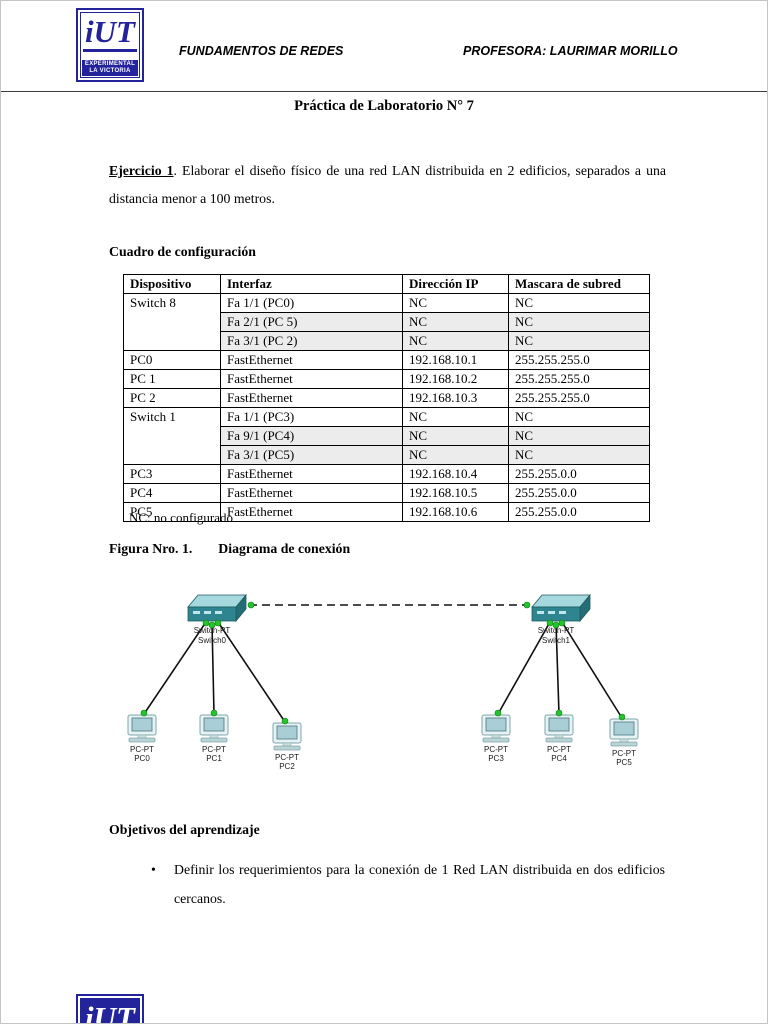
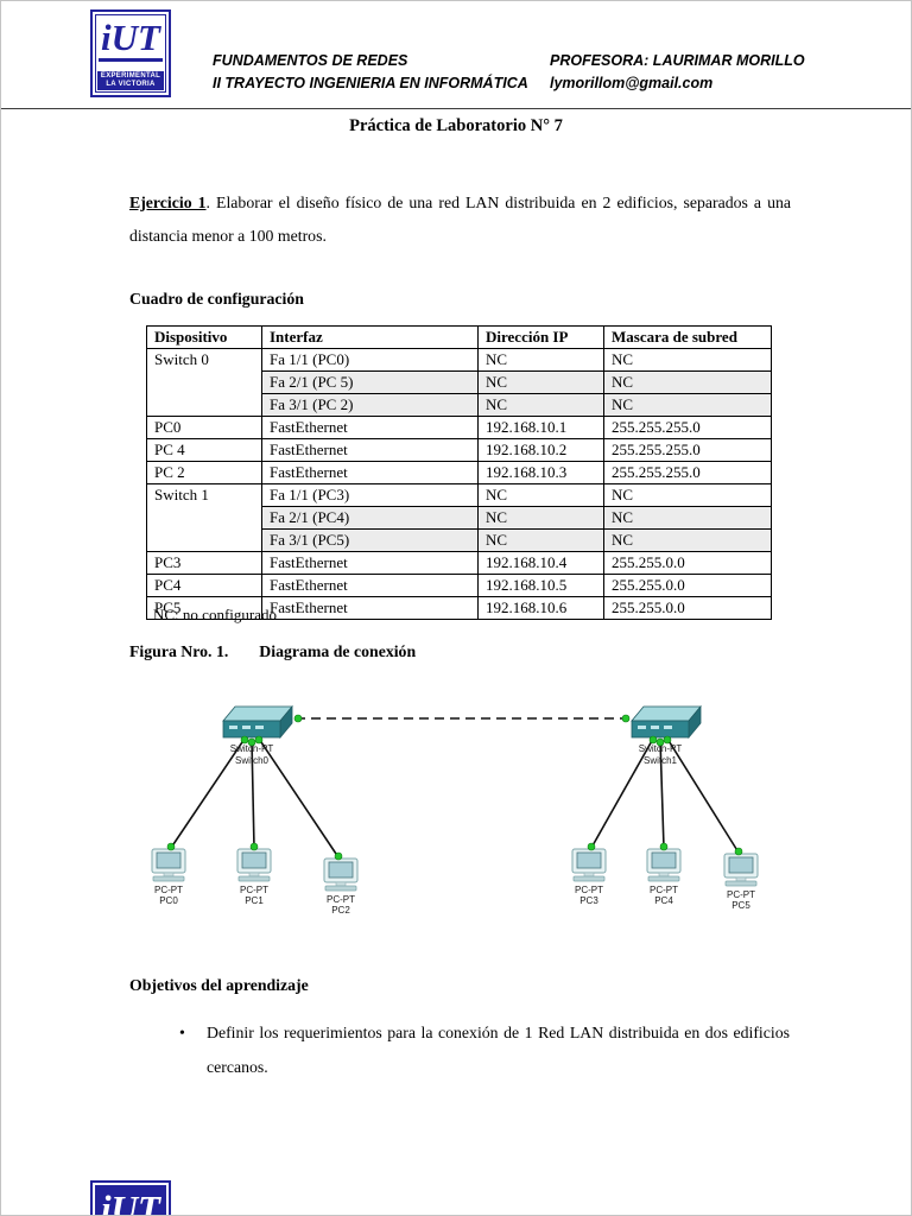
  iUT
  FUNDAMENTOS DE REDES
+ II TRAYECTO INGENIERIA EN INFORMÁTICA
  PROFESORA: LAURIMAR MORILLO
+ lymorillom@gmail.com
  Práctica de Laboratorio N° 7
  Ejercicio 1. Elaborar el diseño físico de una red LAN distribuida en 2 edificios, separados a una distancia menor a 100 metros.
  Cuadro de configuración
  Dispositivo	Interfaz	Dirección IP	Mascara de subred
- Switch 8	Fa 1/1 (PC0)	NC	NC
+ Switch 0	Fa 1/1 (PC0)	NC	NC
  Fa 2/1 (PC 5)	NC	NC
  Fa 3/1 (PC 2)	NC	NC
  PC0	FastEthernet	192.168.10.1	255.255.255.0
- PC 1	FastEthernet	192.168.10.2	255.255.255.0
+ PC 4	FastEthernet	192.168.10.2	255.255.255.0
  PC 2	FastEthernet	192.168.10.3	255.255.255.0
  Switch 1	Fa 1/1 (PC3)	NC	NC
- Fa 9/1 (PC4)	NC	NC
+ Fa 2/1 (PC4)	NC	NC
  Fa 3/1 (PC5)	NC	NC
  PC3	FastEthernet	192.168.10.4	255.255.0.0
  PC4	FastEthernet	192.168.10.5	255.255.0.0
  PC5	FastEthernet	192.168.10.6	255.255.0.0
  NC: no configurado
  Figura Nro. 1. Diagrama de conexión
  Switch-PT
  Switch0
  Switch-PT
  Switch1
  PC-PT
  PC0
  PC-PT
  PC1
  PC-PT
  PC2
  PC-PT
  PC3
  PC-PT
  PC4
  PC-PT
  PC5
  Objetivos del aprendizaje
  •
  Definir los requerimientos para la conexión de 1 Red LAN distribuida en dos edificios cercanos.
  iUT
